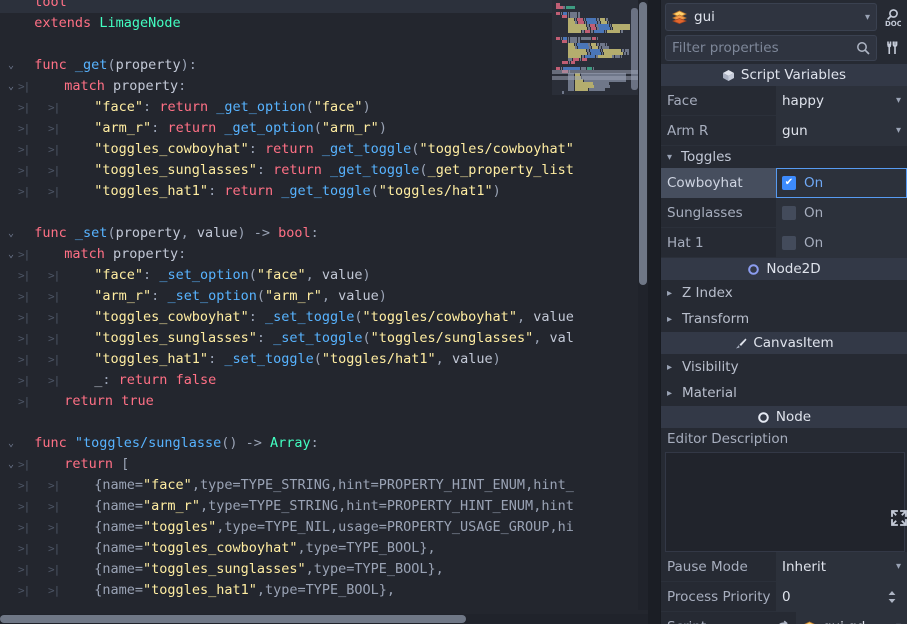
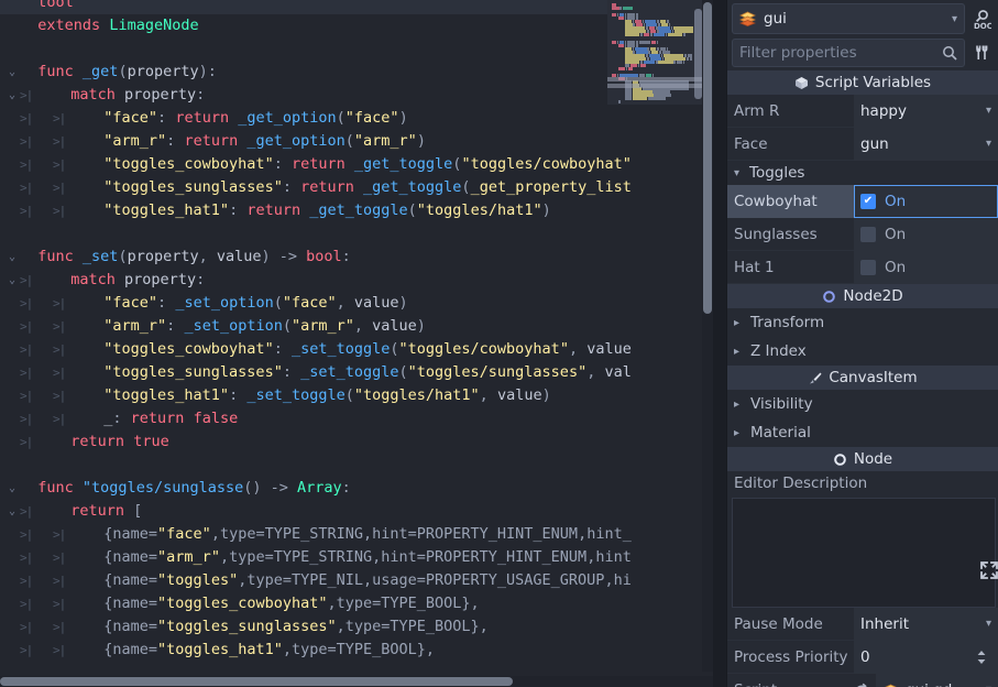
  tool
  extends LimageNode
  ⌄ func _get(property):
  ⌄ >| match property:
  >| >| "face": return _get_option("face")
  >| >| "arm_r": return _get_option("arm_r")
  >| >| "toggles_cowboyhat": return _get_toggle("toggles/cowboyhat"
  >| >| "toggles_sunglasses": return _get_toggle(_get_property_list
  >| >| "toggles_hat1": return _get_toggle("toggles/hat1")
  ⌄ func _set(property, value) -> bool:
  ⌄ >| match property:
  >| >| "face": _set_option("face", value)
  >| >| "arm_r": _set_option("arm_r", value)
  >| >| "toggles_cowboyhat": _set_toggle("toggles/cowboyhat", value
  >| >| "toggles_sunglasses": _set_toggle("toggles/sunglasses", val
  >| >| "toggles_hat1": _set_toggle("toggles/hat1", value)
  >| >| _: return false
  >| return true
  ⌄ func "toggles/sunglasse() -> Array:
  ⌄ >| return [
  >| >| {name="face",type=TYPE_STRING,hint=PROPERTY_HINT_ENUM,hint_
  >| >| {name="arm_r",type=TYPE_STRING,hint=PROPERTY_HINT_ENUM,hint
  >| >| {name="toggles",type=TYPE_NIL,usage=PROPERTY_USAGE_GROUP,hi
  >| >| {name="toggles_cowboyhat",type=TYPE_BOOL},
  >| >| {name="toggles_sunglasses",type=TYPE_BOOL},
  >| >| {name="toggles_hat1",type=TYPE_BOOL},
  gui
  ▾
  DOC
  Filter properties
  Script Variables
- Face
+ Arm R
  happy
  ▾
- Arm R
+ Face
  gun
  ▾
  ▾
  Toggles
  Cowboyhat
  On
  Sunglasses
  On
  Hat 1
  On
  Node2D
  ▸
- Z Index
+ Transform
  ▸
- Transform
+ Z Index
  CanvasItem
  ▸
  Visibility
  ▸
  Material
  Node
  Editor Description
  Pause Mode
  Inherit
  ▾
  Process Priority
  0
